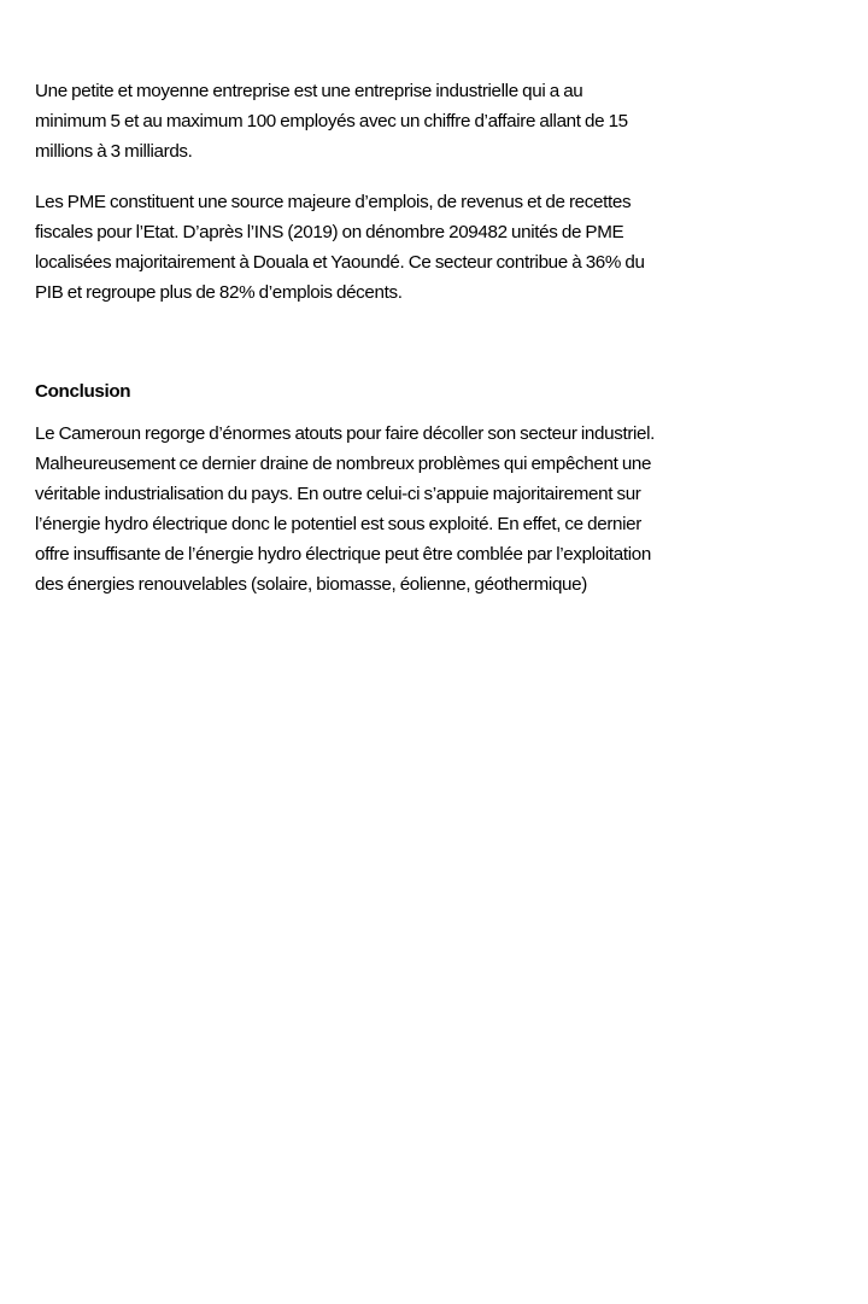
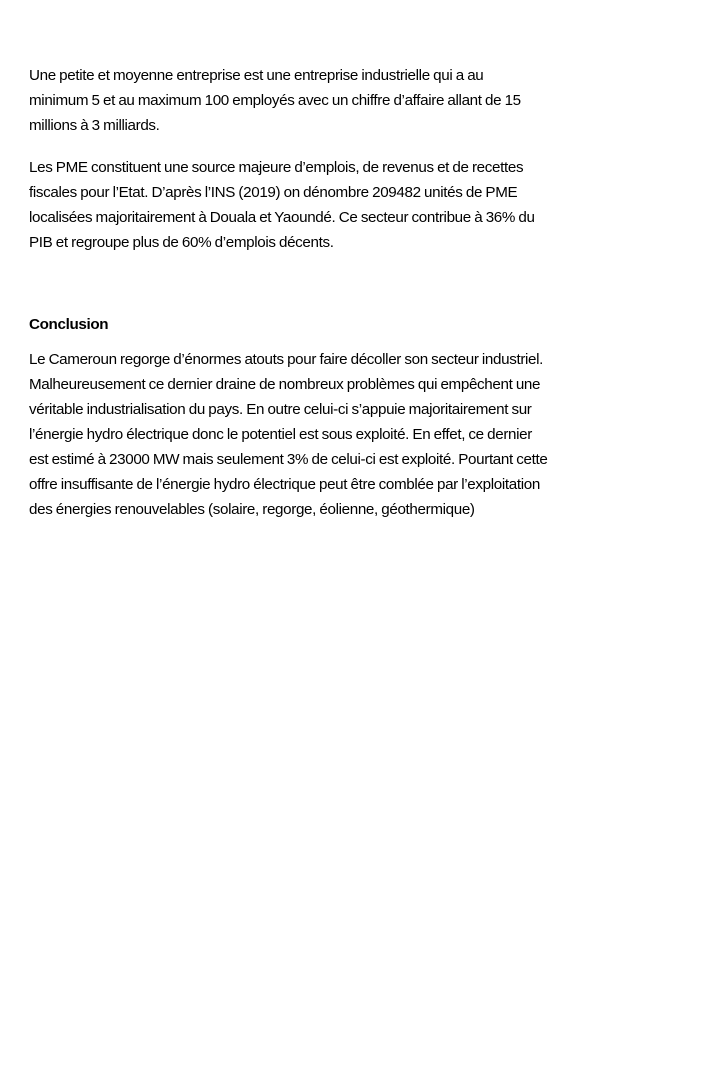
  Une petite et moyenne entreprise est une entreprise industrielle qui a au
  minimum 5 et au maximum 100 employés avec un chiffre d’affaire allant de 15
  millions à 3 milliards.
  Les PME constituent une source majeure d’emplois, de revenus et de recettes
  fiscales pour l’Etat. D’après l’INS (2019) on dénombre 209482 unités de PME
  localisées majoritairement à Douala et Yaoundé. Ce secteur contribue à 36% du
- PIB et regroupe plus de 82% d’emplois décents.
+ PIB et regroupe plus de 60% d’emplois décents.
  Conclusion
  Le Cameroun regorge d’énormes atouts pour faire décoller son secteur industriel.
  Malheureusement ce dernier draine de nombreux problèmes qui empêchent une
  véritable industrialisation du pays. En outre celui-ci s’appuie majoritairement sur
  l’énergie hydro électrique donc le potentiel est sous exploité. En effet, ce dernier
+ est estimé à 23000 MW mais seulement 3% de celui-ci est exploité. Pourtant cette
  offre insuffisante de l’énergie hydro électrique peut être comblée par l’exploitation
- des énergies renouvelables (solaire, biomasse, éolienne, géothermique)
+ des énergies renouvelables (solaire, regorge, éolienne, géothermique)
